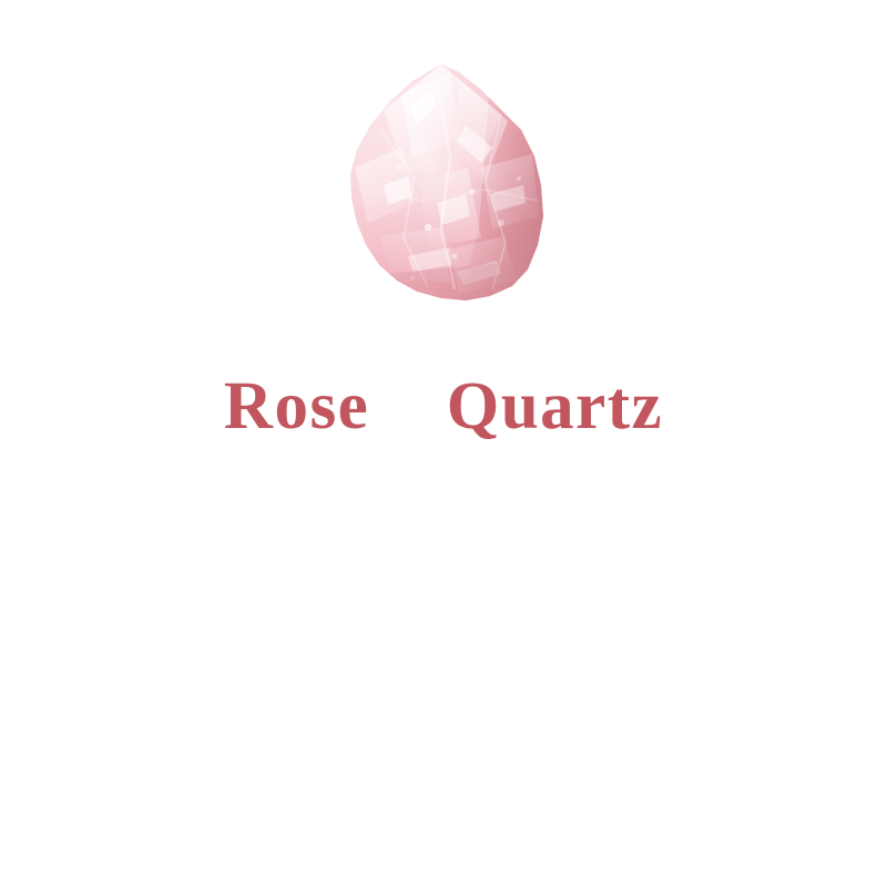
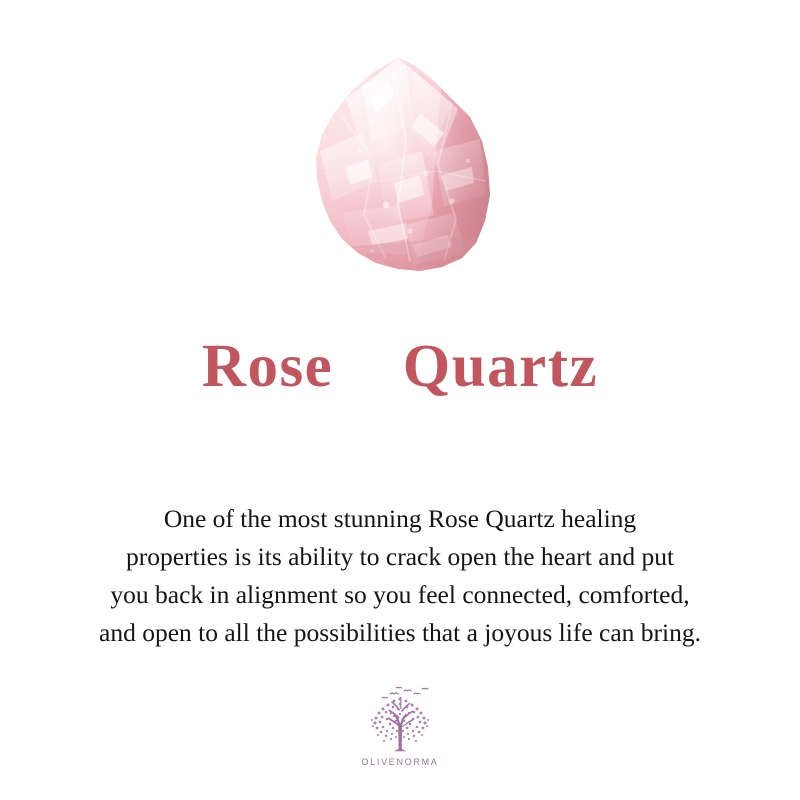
  Rose Quartz
+ One of the most stunning Rose Quartz healing
+ properties is its ability to crack open the heart and put
+ you back in alignment so you feel connected, comforted,
+ and open to all the possibilities that a joyous life can bring.
+ OLIVENORMA
